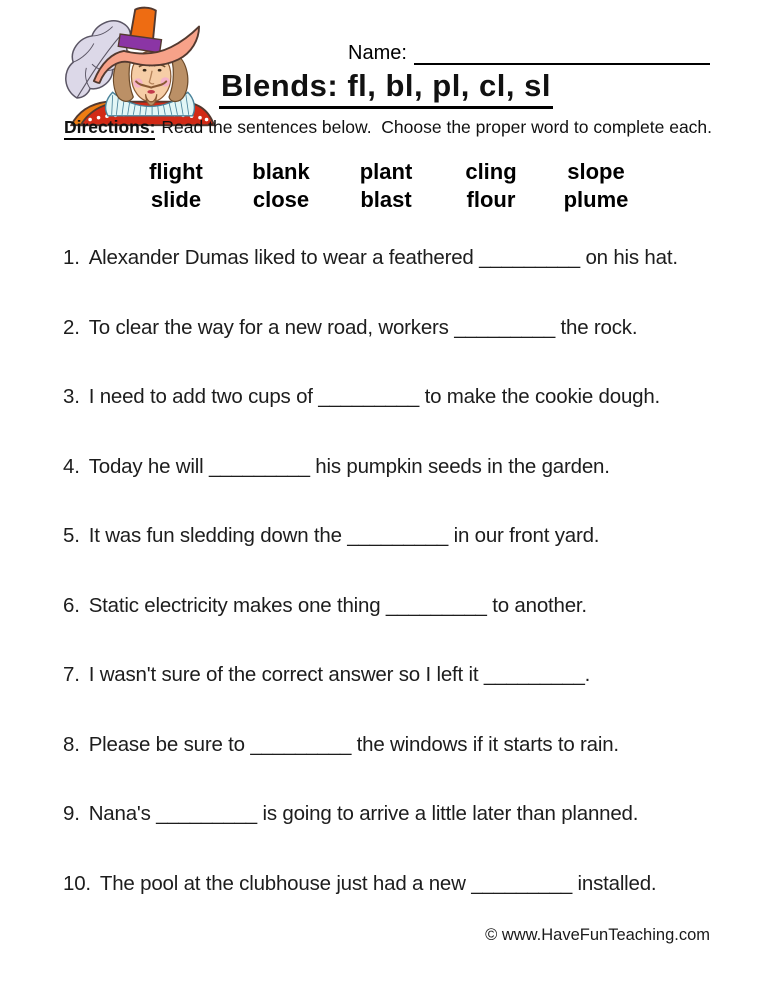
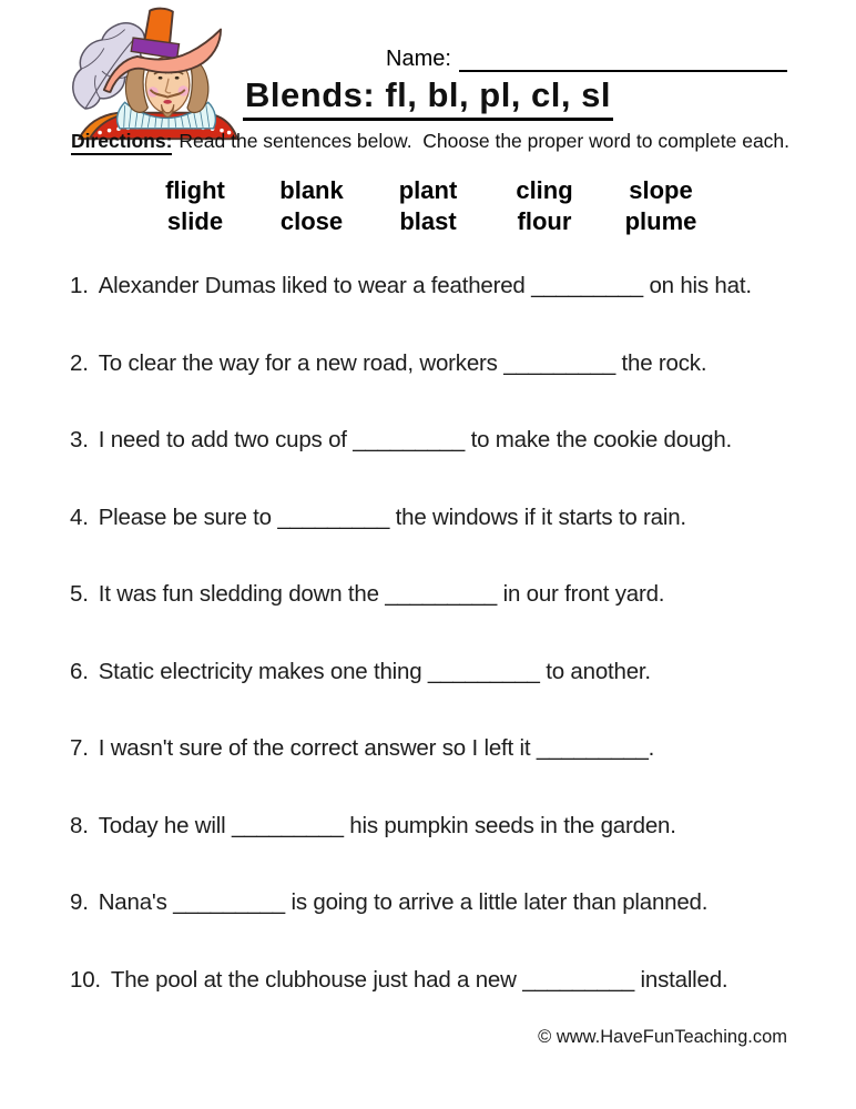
  Name:
  Blends: fl, bl, pl, cl, sl
  Directions: Read the sentences below. Choose the proper word to complete each.
  flight
  blank
  plant
  cling
  slope
  slide
  close
  blast
  flour
  plume
  1. Alexander Dumas liked to wear a feathered _________ on his hat.
  2. To clear the way for a new road, workers _________ the rock.
  3. I need to add two cups of _________ to make the cookie dough.
- 4. Today he will _________ his pumpkin seeds in the garden.
+ 4. Please be sure to _________ the windows if it starts to rain.
  5. It was fun sledding down the _________ in our front yard.
  6. Static electricity makes one thing _________ to another.
  7. I wasn't sure of the correct answer so I left it _________.
- 8. Please be sure to _________ the windows if it starts to rain.
+ 8. Today he will _________ his pumpkin seeds in the garden.
  9. Nana's _________ is going to arrive a little later than planned.
  10. The pool at the clubhouse just had a new _________ installed.
  © www.HaveFunTeaching.com
